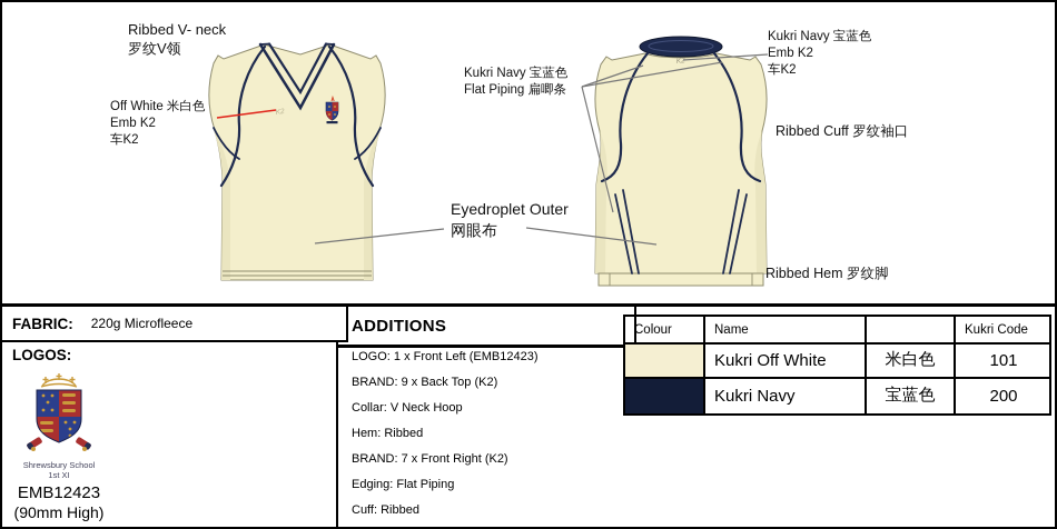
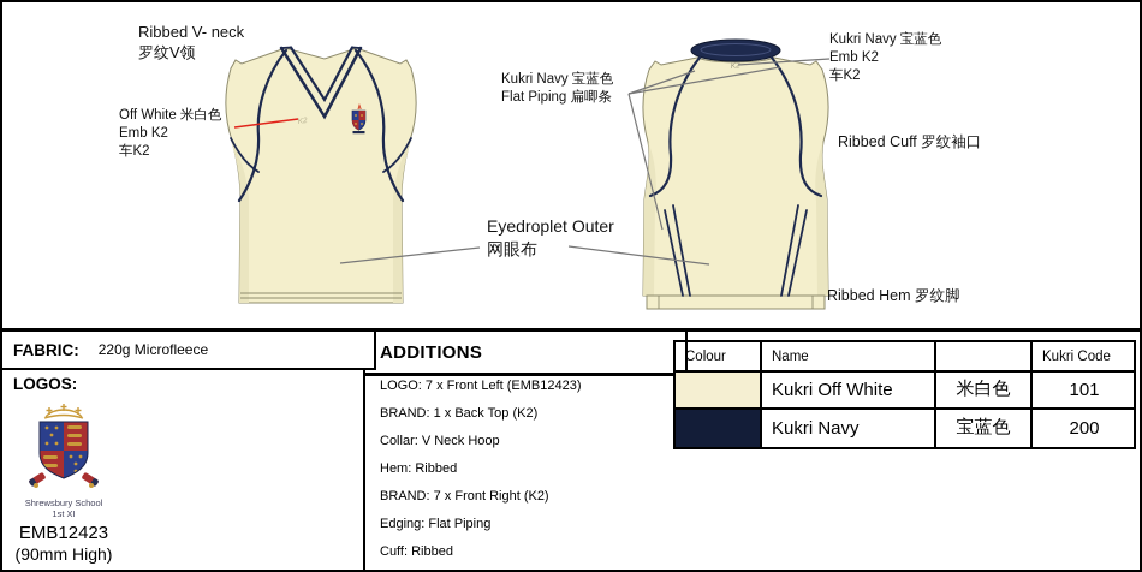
  Ribbed V- neck
  罗纹V领
  Off White 米白色
  Emb K2
  车K2
  Kukri Navy 宝蓝色
  Flat Piping 扁唧条
  Kukri Navy 宝蓝色
  Emb K2
  车K2
  Ribbed Cuff 罗纹袖口
  Eyedroplet Outer
  网眼布
  Ribbed Hem 罗纹脚
  FABRIC:
  220g Microfleece
  LOGOS:
  Shrewsbury School
  1st XI
  EMB12423
  (90mm High)
  ADDITIONS
- LOGO: 1 x Front Left (EMB12423)
+ LOGO: 7 x Front Left (EMB12423)
- BRAND: 9 x Back Top (K2)
+ BRAND: 1 x Back Top (K2)
  Collar: V Neck Hoop
  Hem: Ribbed
  BRAND: 7 x Front Right (K2)
  Edging: Flat Piping
  Cuff: Ribbed
  Colour
  Name
  Kukri Code
  Kukri Off White
  米白色
  101
  Kukri Navy
  宝蓝色
  200
